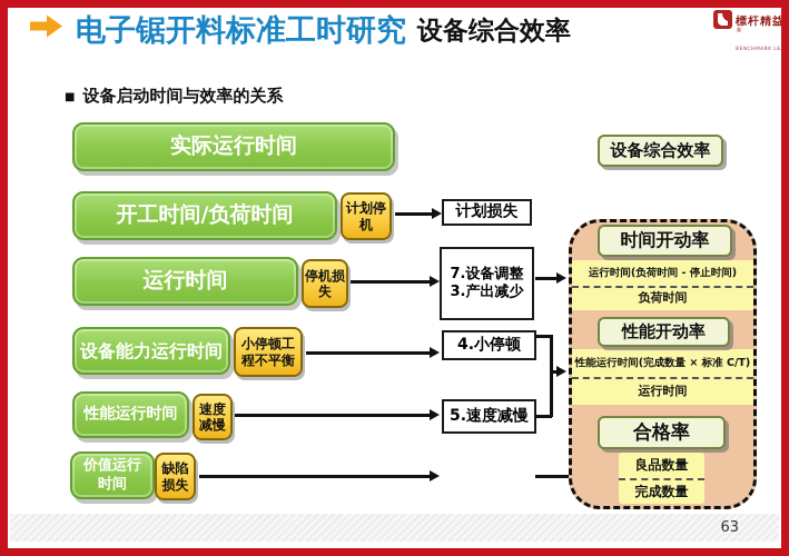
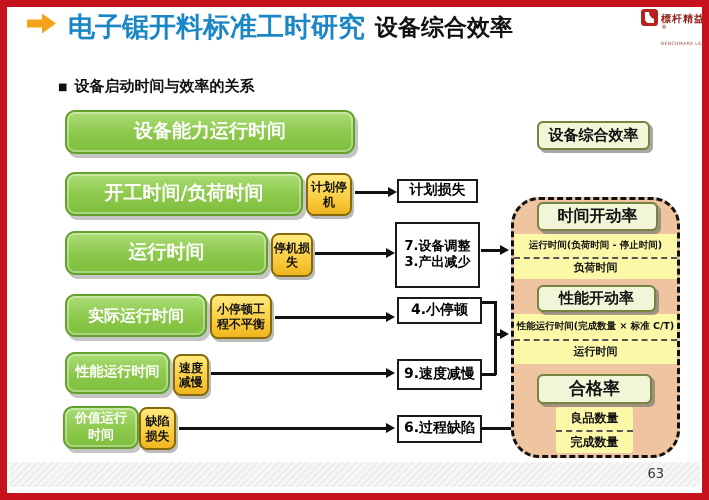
  电子锯开料标准工时研究
  设备综合效率
  標杆精益
  ■
  设备启动时间与效率的关系
- 实际运行时间
+ 设备能力运行时间
  开工时间/负荷时间
  运行时间
- 设备能力运行时间
+ 实际运行时间
  性能运行时间
  价值运行时间
  计划停机
  停机损失
  小停顿工程不平衡
  速度减慢
  缺陷损失
  计划损失
  7.设备调整
  3.产出减少
  4.小停顿
- 5.速度减慢
+ 9.速度减慢
+ 6.过程缺陷
  设备综合效率
  时间开动率
  运行时间(负荷时间 - 停止时间)
  负荷时间
  性能开动率
  性能运行时间(完成数量 × 标准 C/T)
  运行时间
  合格率
  良品数量
  完成数量
  63
